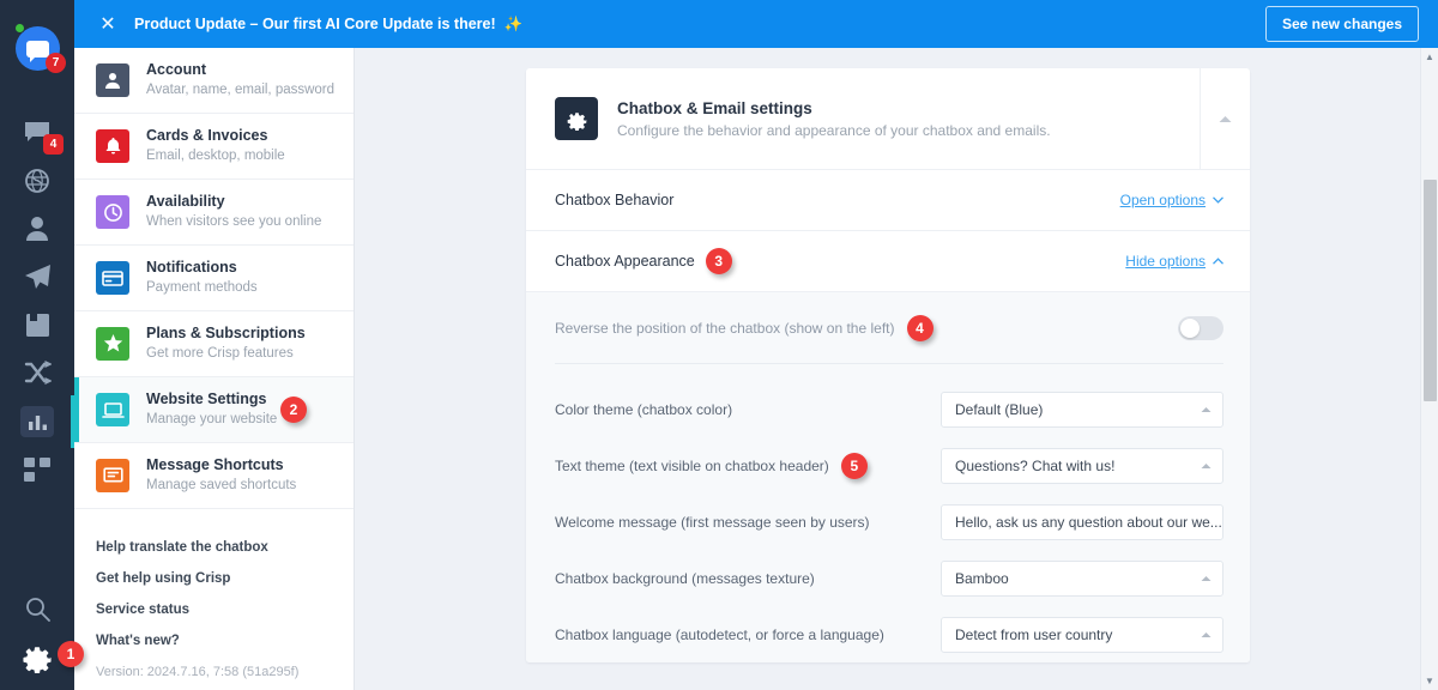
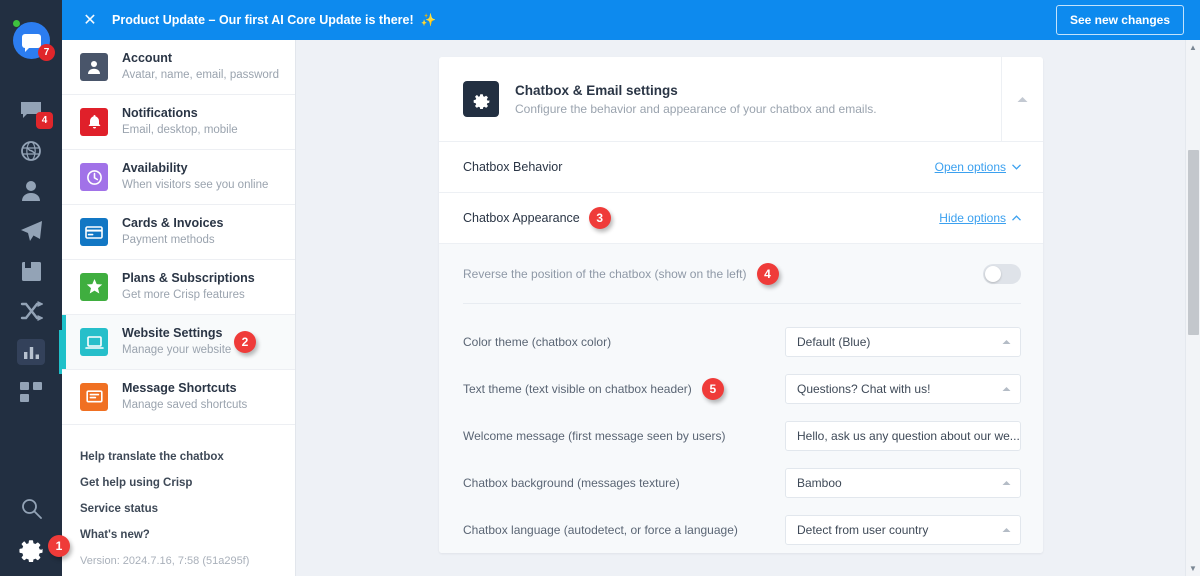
  7
  4
  Account
  Avatar, name, email, password
- Cards & Invoices
+ Notifications
  Email, desktop, mobile
  Availability
  When visitors see you online
- Notifications
+ Cards & Invoices
  Payment methods
  Plans & Subscriptions
  Get more Crisp features
  Website Settings
  Manage your website
  2
  Message Shortcuts
  Manage saved shortcuts
  Help translate the chatbox
  Get help using Crisp
  Service status
  What's new?
  Version: 2024.7.16, 7:58 (51a295f)
  1
  Chatbox & Email settings
  Configure the behavior and appearance of your chatbox and emails.
  Chatbox Behavior
  Open options
  Chatbox Appearance
  3
  Hide options
  Reverse the position of the chatbox (show on the left)
  4
  Color theme (chatbox color)
  Default (Blue)
  Text theme (text visible on chatbox header)
  5
  Questions? Chat with us!
  Welcome message (first message seen by users)
  Hello, ask us any question about our we...
  Chatbox background (messages texture)
  Bamboo
  Chatbox language (autodetect, or force a language)
  Detect from user country
  ✕
  Product Update – Our first AI Core Update is there!
  ✨
  See new changes
  ▲
  ▼
